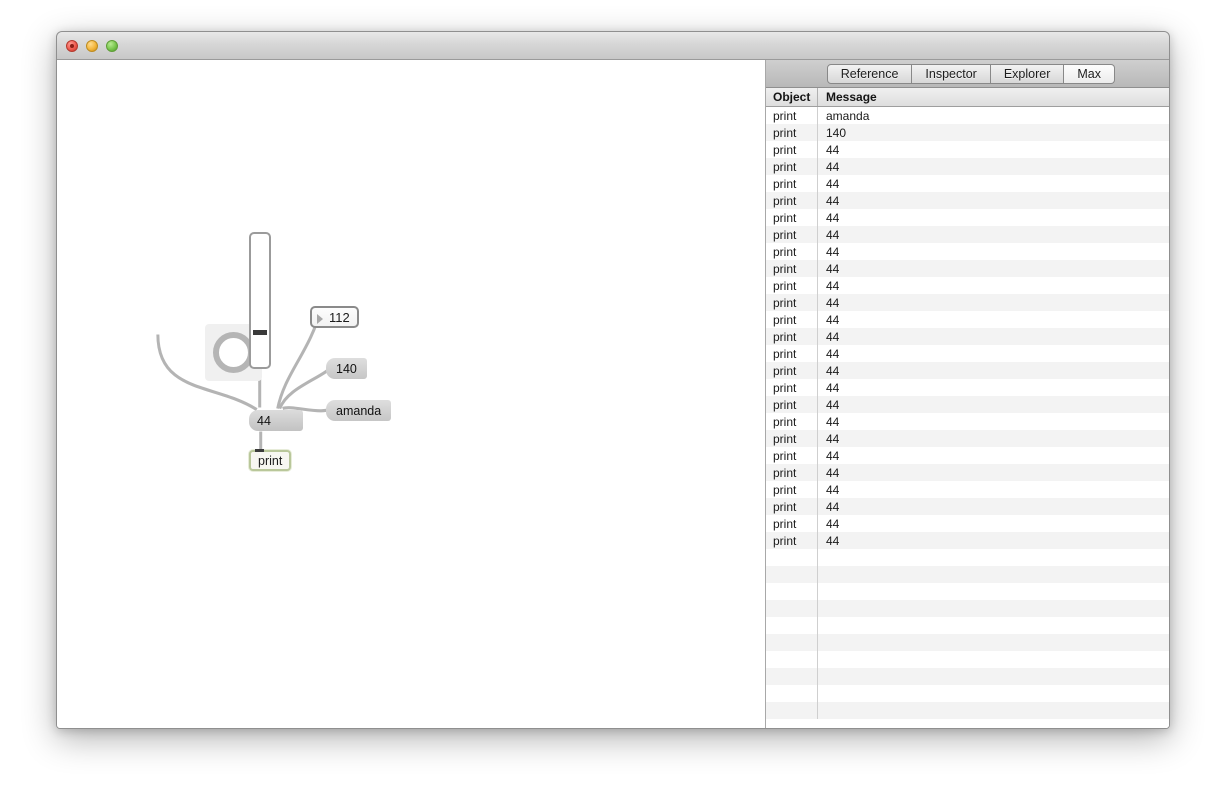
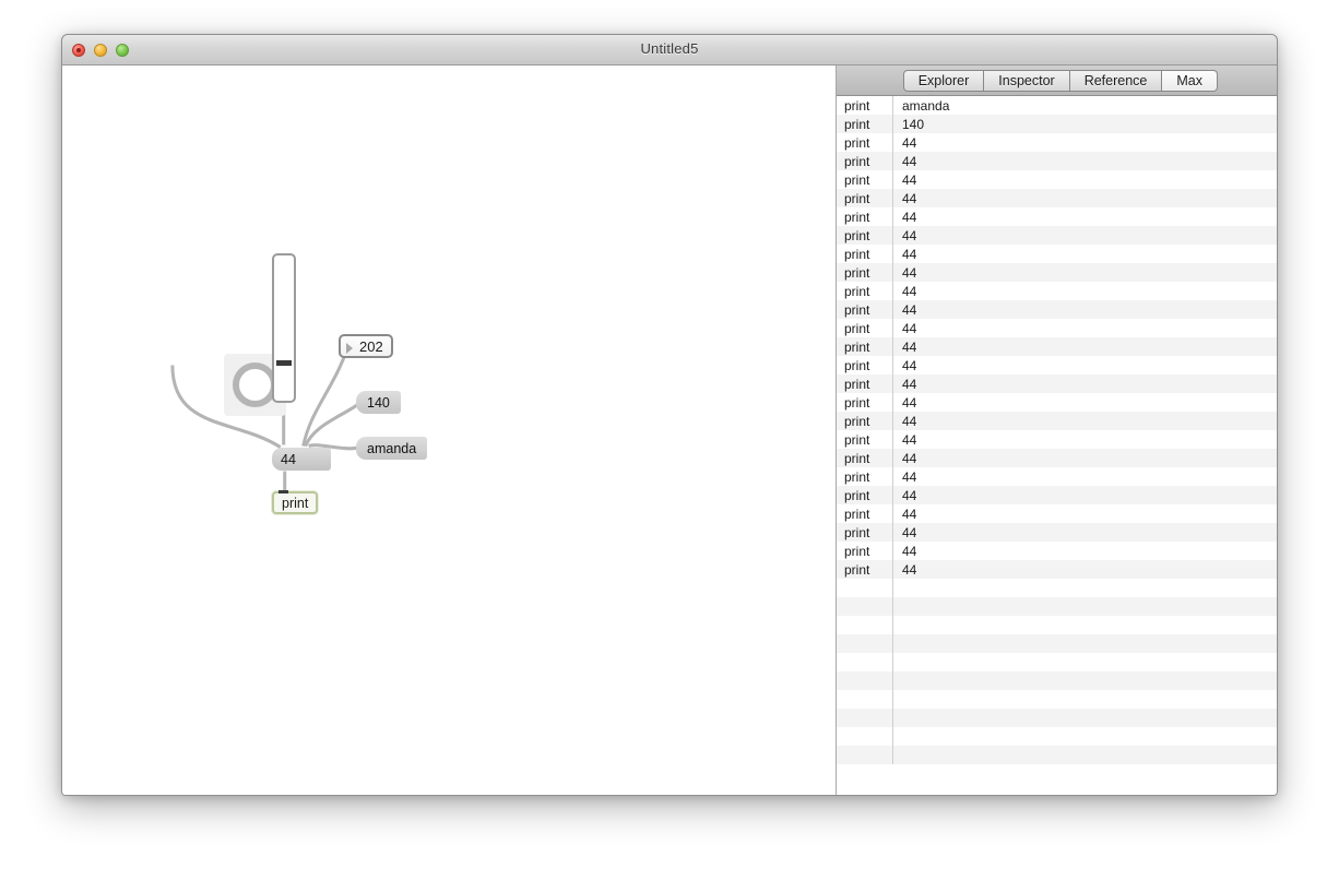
+ Untitled5
- 112
+ 202
  140
  amanda
  44
  print
- Reference
+ Explorer
  Inspector
- Explorer
+ Reference
  Max
- Object
- Message
  print
  amanda
  print
  140
  print
  44
  print
  44
  print
  44
  print
  44
  print
  44
  print
  44
  print
  44
  print
  44
  print
  44
  print
  44
  print
  44
  print
  44
  print
  44
  print
  44
  print
  44
  print
  44
  print
  44
  print
  44
  print
  44
  print
  44
  print
  44
  print
  44
  print
  44
  print
  44
